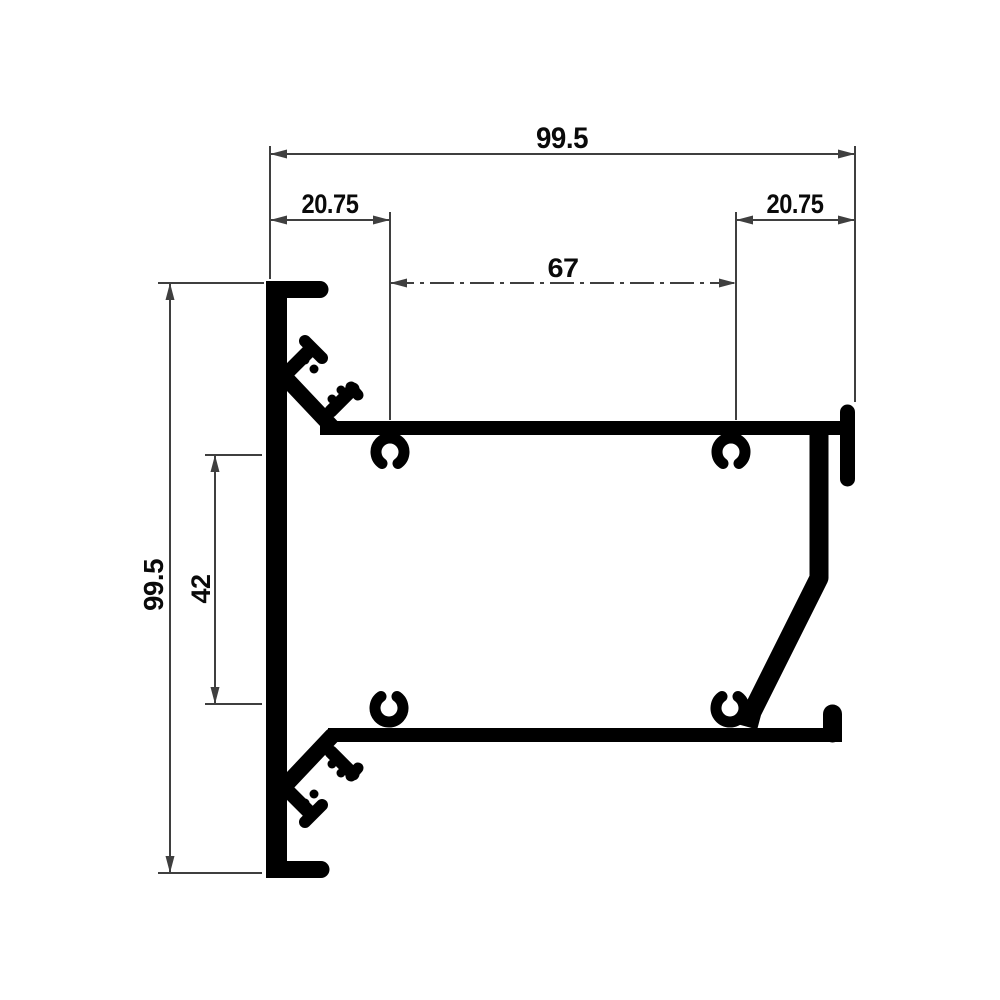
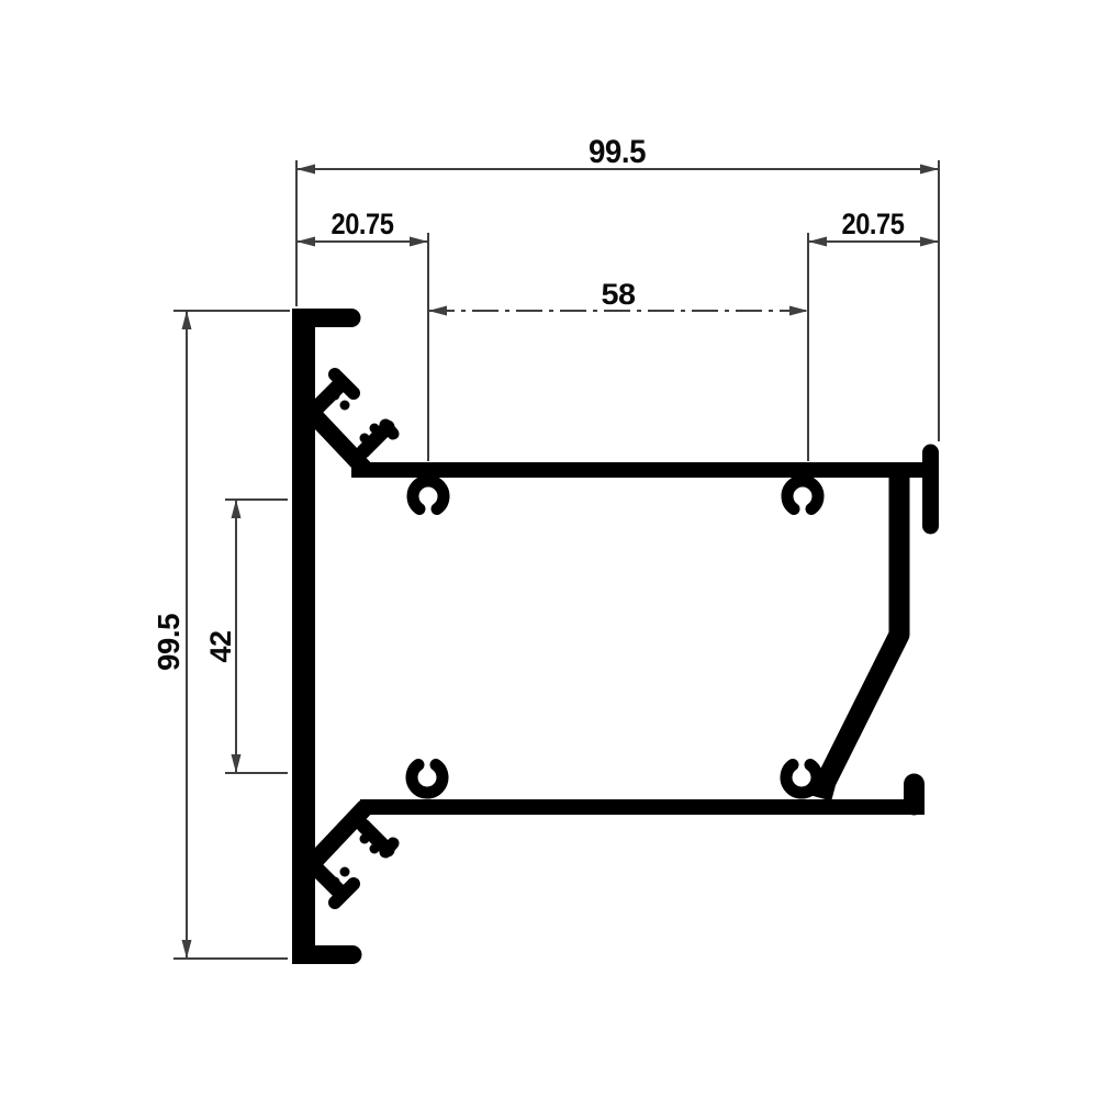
  99.5
  20.75
  20.75
- 67
+ 58
